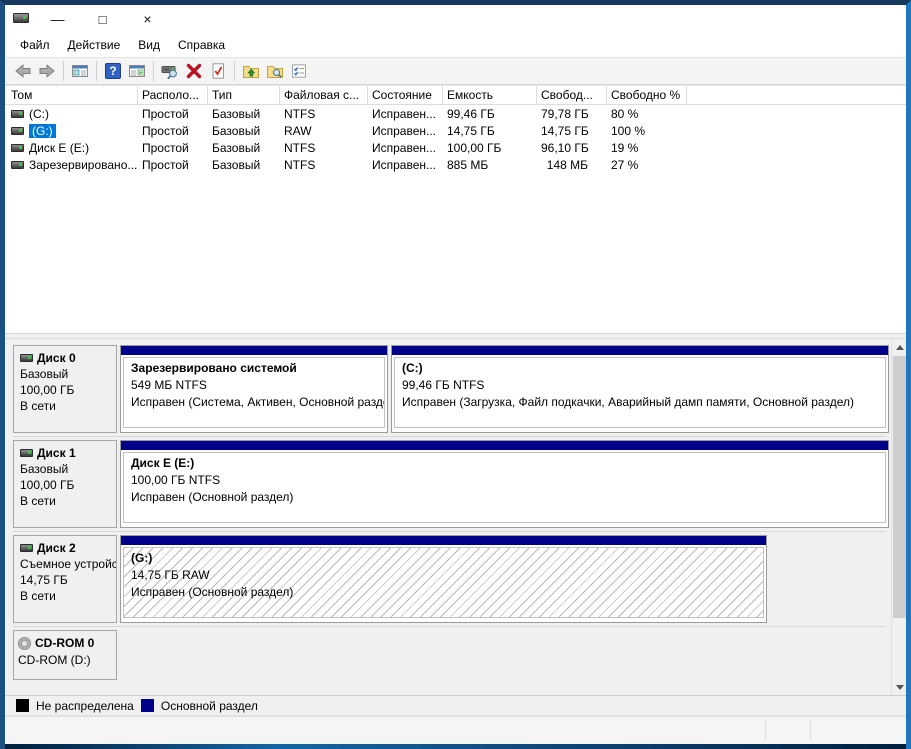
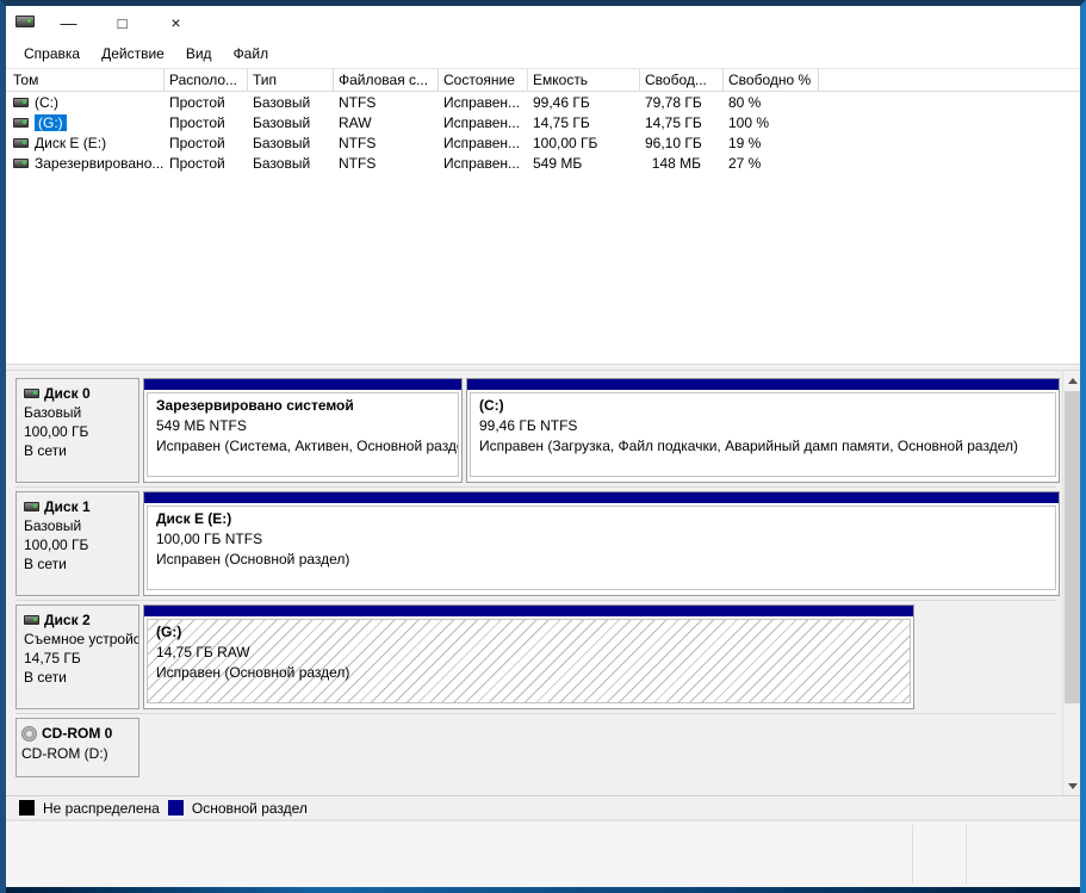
  —
  □
  ×
- Файл
+ Справка
  Действие
  Вид
- Справка
+ Файл
- ?
  Том
  Располо...
  Тип
  Файловая с...
  Состояние
  Емкость
  Свобод...
  Свободно %
  (C:)
  Простой
  Базовый
  NTFS
  Исправен...
  99,46 ГБ
  79,78 ГБ
  80 %
  (G:)
  Простой
  Базовый
  RAW
  Исправен...
  14,75 ГБ
  14,75 ГБ
  100 %
  Диск E (E:)
  Простой
  Базовый
  NTFS
  Исправен...
  100,00 ГБ
  96,10 ГБ
  19 %
  Зарезервировано...
  Простой
  Базовый
  NTFS
  Исправен...
- 885 МБ
+ 549 МБ
  148 МБ
  27 %
  Диск 0
  Базовый
  100,00 ГБ
  В сети
  Зарезервировано системой
  549 МБ NTFS
  Исправен (Система, Активен, Основной разд
  (C:)
  99,46 ГБ NTFS
  Исправен (Загрузка, Файл подкачки, Аварийный дамп памяти, Основной раздел)
  Диск 1
  Базовый
  100,00 ГБ
  В сети
  Диск E (E:)
  100,00 ГБ NTFS
  Исправен (Основной раздел)
  Диск 2
  Съемное устройс
  14,75 ГБ
  В сети
  (G:)
  14,75 ГБ RAW
  Исправен (Основной раздел)
  CD-ROM 0
  CD-ROM (D:)
  Не распределена
  Основной раздел
